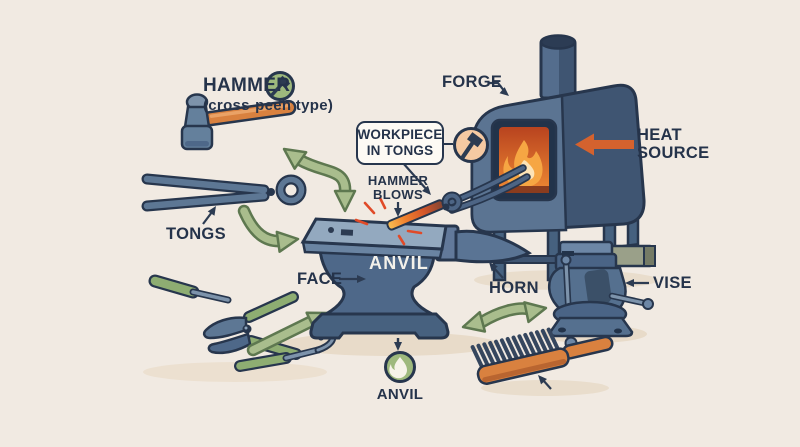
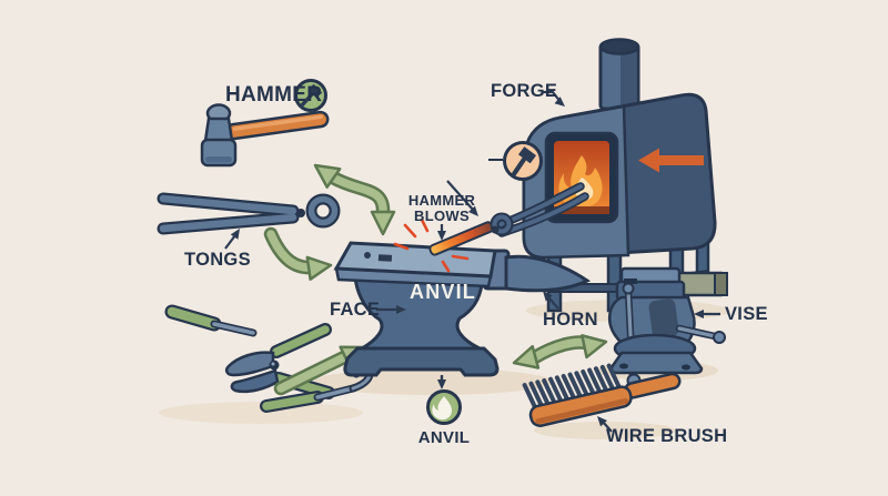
  HAMMER
- (cross-peen type)
  TONGS
  FORGE
- WORKPIECE
- IN TONGS
- HEAT
- SOURCE
  HAMMER
  BLOWS
  FACE
  ANVIL
  HORN
  VISE
+ WIRE BRUSH
  ANVIL
